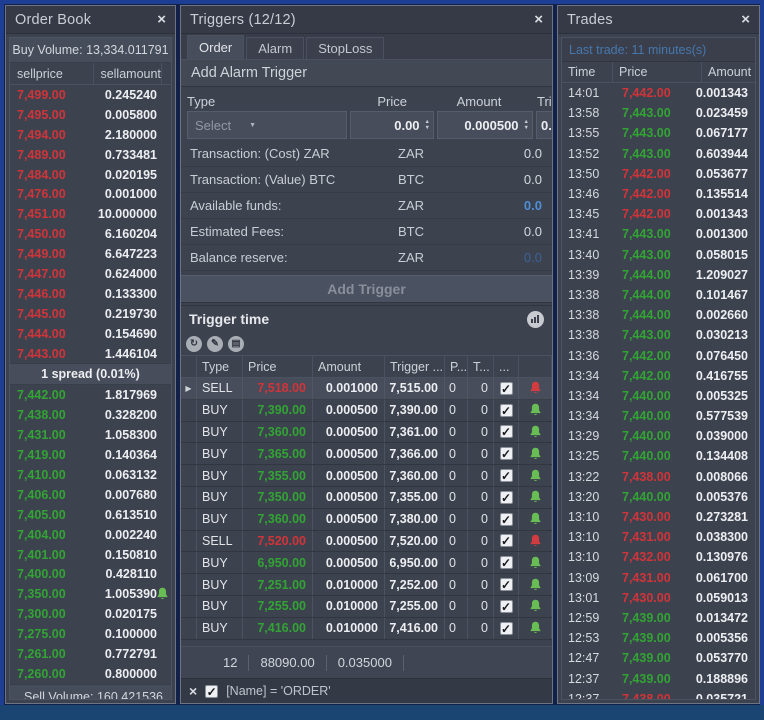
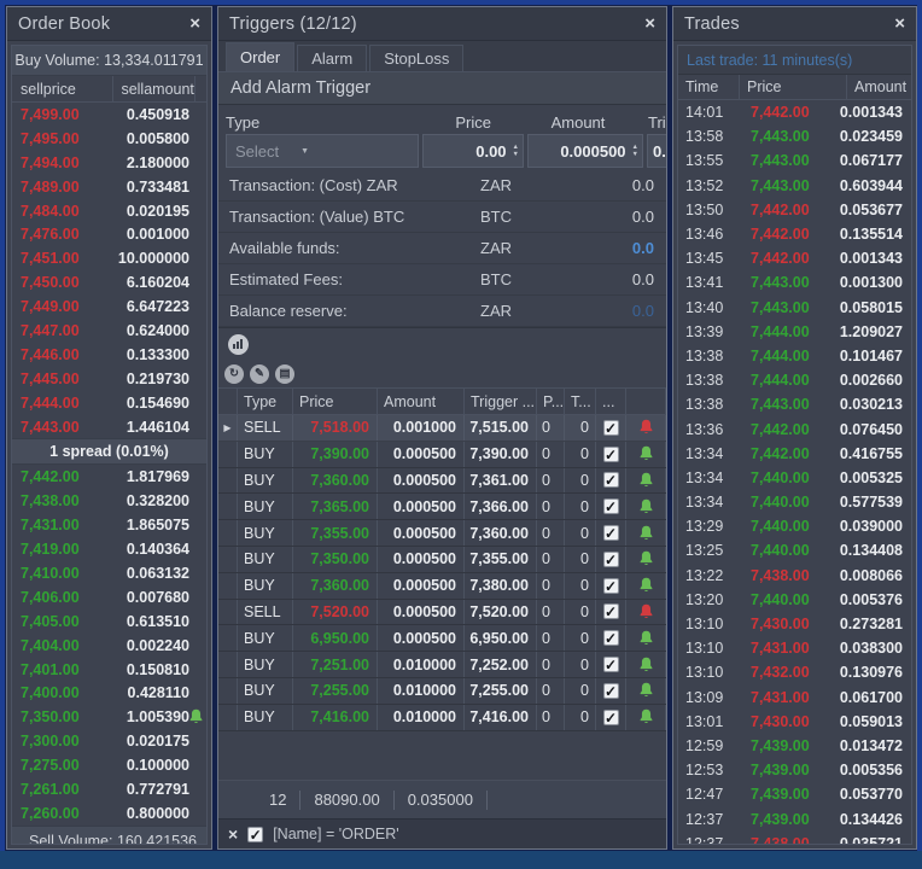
  Order Book
  ×
  Buy Volume: 13,334.011791
  sellprice
  sellamount
  7,499.00
- 0.245240
+ 0.450918
  7,495.00
  0.005800
  7,494.00
  2.180000
  7,489.00
  0.733481
  7,484.00
  0.020195
  7,476.00
  0.001000
  7,451.00
  10.000000
  7,450.00
  6.160204
  7,449.00
  6.647223
  7,447.00
  0.624000
  7,446.00
  0.133300
  7,445.00
  0.219730
  7,444.00
  0.154690
  7,443.00
  1.446104
  1 spread (0.01%)
  7,442.00
  1.817969
  7,438.00
  0.328200
  7,431.00
- 1.058300
+ 1.865075
  7,419.00
  0.140364
  7,410.00
  0.063132
  7,406.00
  0.007680
  7,405.00
  0.613510
  7,404.00
  0.002240
  7,401.00
  0.150810
  7,400.00
  0.428110
  7,350.00
  1.005390
  7,300.00
  0.020175
  7,275.00
  0.100000
  7,261.00
  0.772791
  7,260.00
  0.800000
  Sell Volume: 160.421536
  Triggers (12/12)
  ×
  Order
  Alarm
  StopLoss
  Add Alarm Trigger
  Type
  Price
  Amount
  Select
  0.00
  0.000500
  Transaction: (Cost) ZAR
  ZAR
  0.0
  Transaction: (Value) BTC
  BTC
  0.0
  Available funds:
  ZAR
  0.0
  Estimated Fees:
  BTC
  0.0
  Balance reserve:
  ZAR
  0.0
- Add Trigger
- Trigger time
  ↻
  ✎
  ▤
  Type
  Price
  Amount
  Trigger ...
  P...
  T...
  ...
  ▶
  SELL
  7,518.00
  0.001000
  7,515.00
  0
  0
  ✓
  BUY
  7,390.00
  0.000500
  7,390.00
  0
  0
  ✓
  BUY
  7,360.00
  0.000500
  7,361.00
  0
  0
  ✓
  BUY
  7,365.00
  0.000500
  7,366.00
  0
  0
  ✓
  BUY
  7,355.00
  0.000500
  7,360.00
  0
  0
  ✓
  BUY
  7,350.00
  0.000500
  7,355.00
  0
  0
  ✓
  BUY
  7,360.00
  0.000500
  7,380.00
  0
  0
  ✓
  SELL
  7,520.00
  0.000500
  7,520.00
  0
  0
  ✓
  BUY
  6,950.00
  0.000500
  6,950.00
  0
  0
  ✓
  BUY
  7,251.00
  0.010000
  7,252.00
  0
  0
  ✓
  BUY
  7,255.00
  0.010000
  7,255.00
  0
  0
  ✓
  BUY
  7,416.00
  0.010000
  7,416.00
  0
  0
  ✓
  12
  88090.00
  0.035000
  ×
  ✓
  [Name] = 'ORDER'
  Trades
  ×
  Last trade: 11 minutes(s)
  Time
  Price
  Amount
  14:01
  7,442.00
  0.001343
  13:58
  7,443.00
  0.023459
  13:55
  7,443.00
  0.067177
  13:52
  7,443.00
  0.603944
  13:50
  7,442.00
  0.053677
  13:46
  7,442.00
  0.135514
  13:45
  7,442.00
  0.001343
  13:41
  7,443.00
  0.001300
  13:40
  7,443.00
  0.058015
  13:39
  7,444.00
  1.209027
  13:38
  7,444.00
  0.101467
  13:38
  7,444.00
  0.002660
  13:38
  7,443.00
  0.030213
  13:36
  7,442.00
  0.076450
  13:34
  7,442.00
  0.416755
  13:34
  7,440.00
  0.005325
  13:34
  7,440.00
  0.577539
  13:29
  7,440.00
  0.039000
  13:25
  7,440.00
  0.134408
  13:22
  7,438.00
  0.008066
  13:20
  7,440.00
  0.005376
  13:10
  7,430.00
  0.273281
  13:10
  7,431.00
  0.038300
  13:10
  7,432.00
  0.130976
  13:09
  7,431.00
  0.061700
  13:01
  7,430.00
  0.059013
  12:59
  7,439.00
  0.013472
  12:53
  7,439.00
  0.005356
  12:47
  7,439.00
  0.053770
  12:37
  7,439.00
- 0.188896
+ 0.134426
  12:37
  7,438.00
  0.035721
